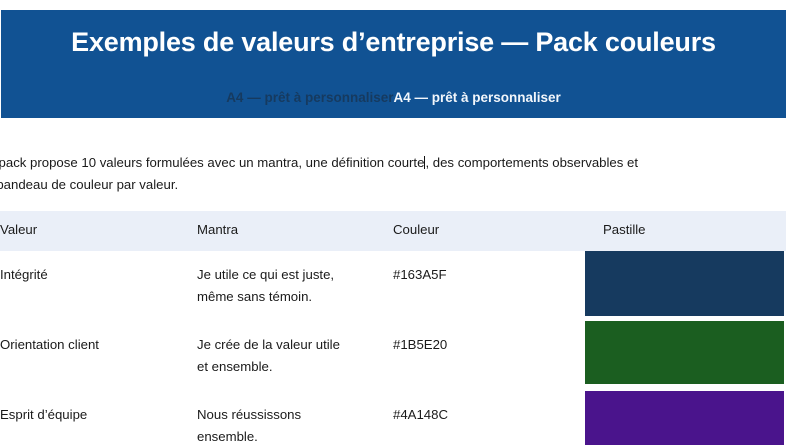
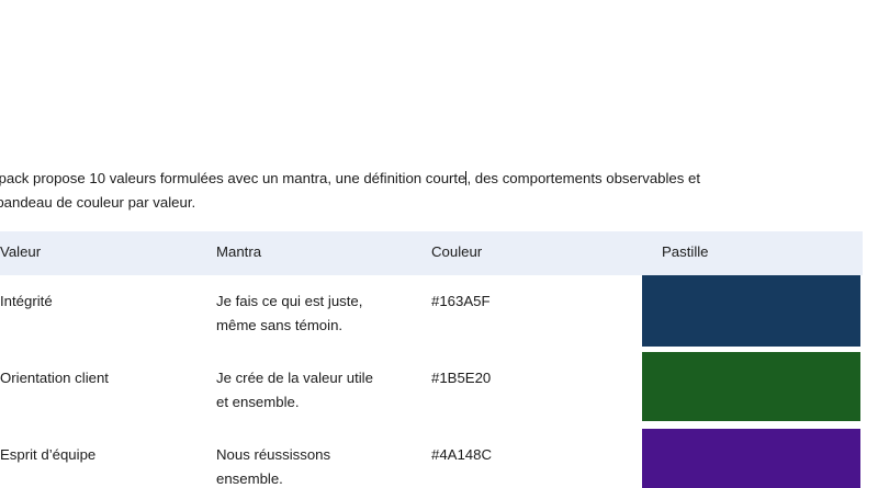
- Exemples de valeurs d’entreprise — Pack couleurs
- A4 — prêt à personnaliserA4 — prêt à personnaliser
  pack propose 10 valeurs formulées avec un mantra, une définition courte, des comportements observables et
  bandeau de couleur par valeur.
  Valeur	Mantra	Couleur	Pastille
- Intégrité	Je utile ce qui est juste, même sans témoin.	#163A5F
+ Intégrité	Je fais ce qui est juste, même sans témoin.	#163A5F
  Orientation client	Je crée de la valeur utile et ensemble.	#1B5E20
  Esprit d’équipe	Nous réussissons ensemble.	#4A148C
